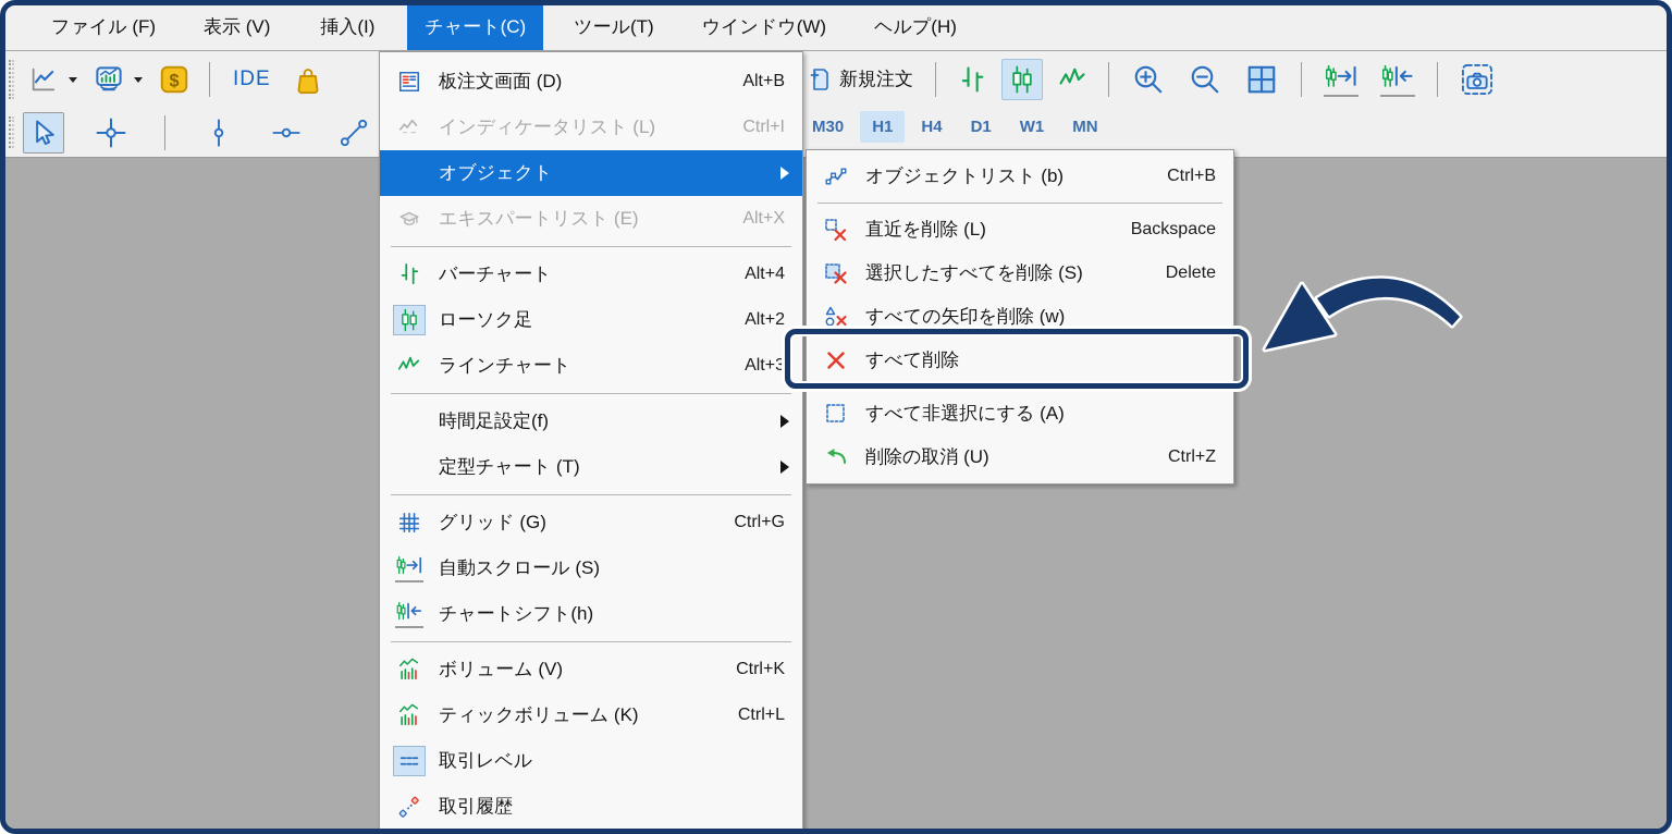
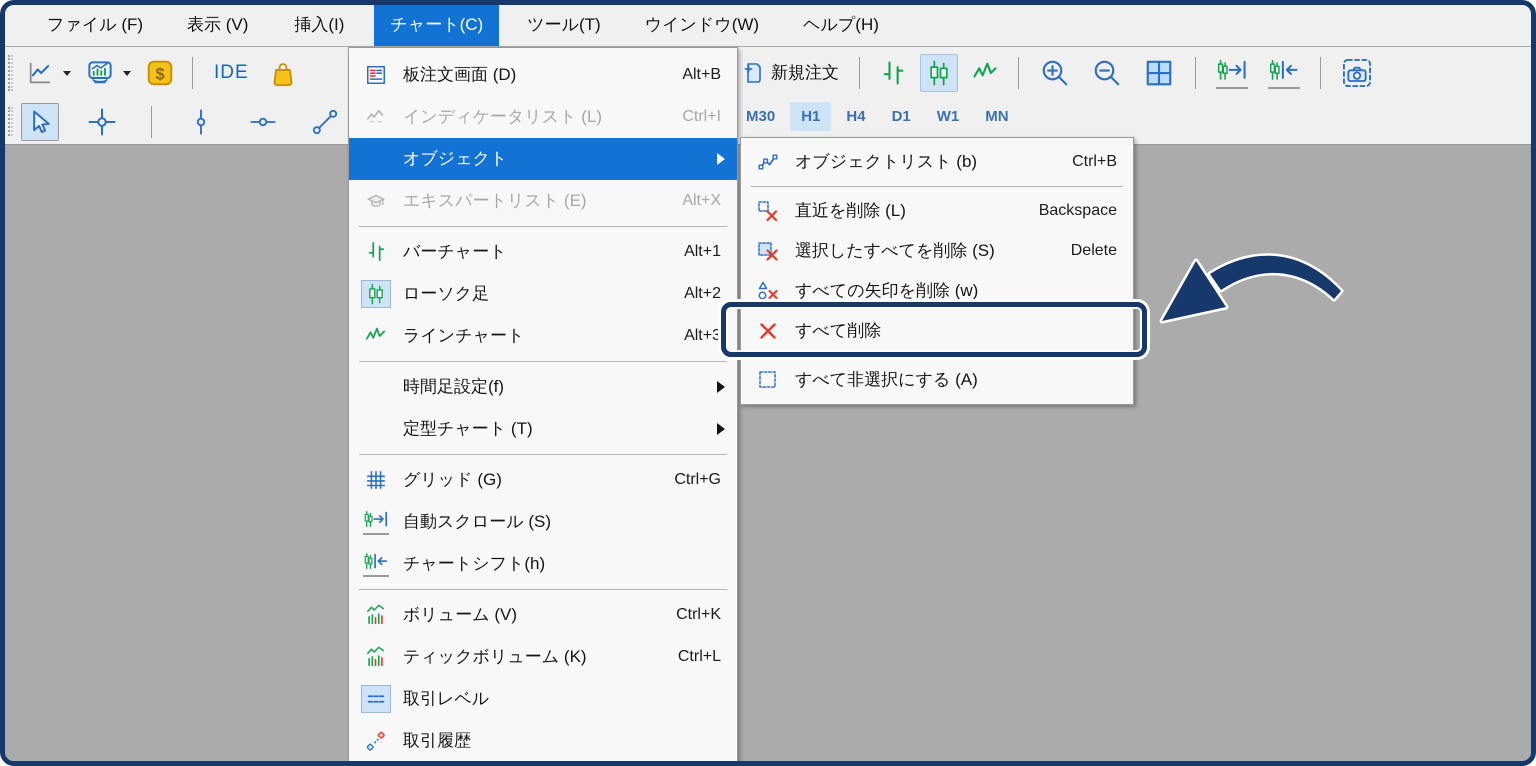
  ファイル (F)
  表示 (V)
  挿入(I)
  チャート(C)
  ツール(T)
  ウインドウ(W)
  ヘルプ(H)
  $
  IDE
  新規注文
  M30
  H1
  H4
  D1
  W1
  MN
  板注文画面 (D)
  Alt+B
  インディケータリスト (L)
  Ctrl+I
  オブジェクト
  エキスパートリスト (E)
  Alt+X
  バーチャート
- Alt+4
+ Alt+1
  ローソク足
  Alt+2
  ラインチャート
  Alt+3
  時間足設定(f)
  定型チャート (T)
  グリッド (G)
  Ctrl+G
  自動スクロール (S)
  チャートシフト(h)
  ボリューム (V)
  Ctrl+K
  ティックボリューム (K)
  Ctrl+L
  取引レベル
  取引履歴
  オブジェクトリスト (b)
  Ctrl+B
  直近を削除 (L)
  Backspace
  選択したすべてを削除 (S)
  Delete
  すべての矢印を削除 (w)
  すべて削除
  すべて非選択にする (A)
- 削除の取消 (U)
- Ctrl+Z
